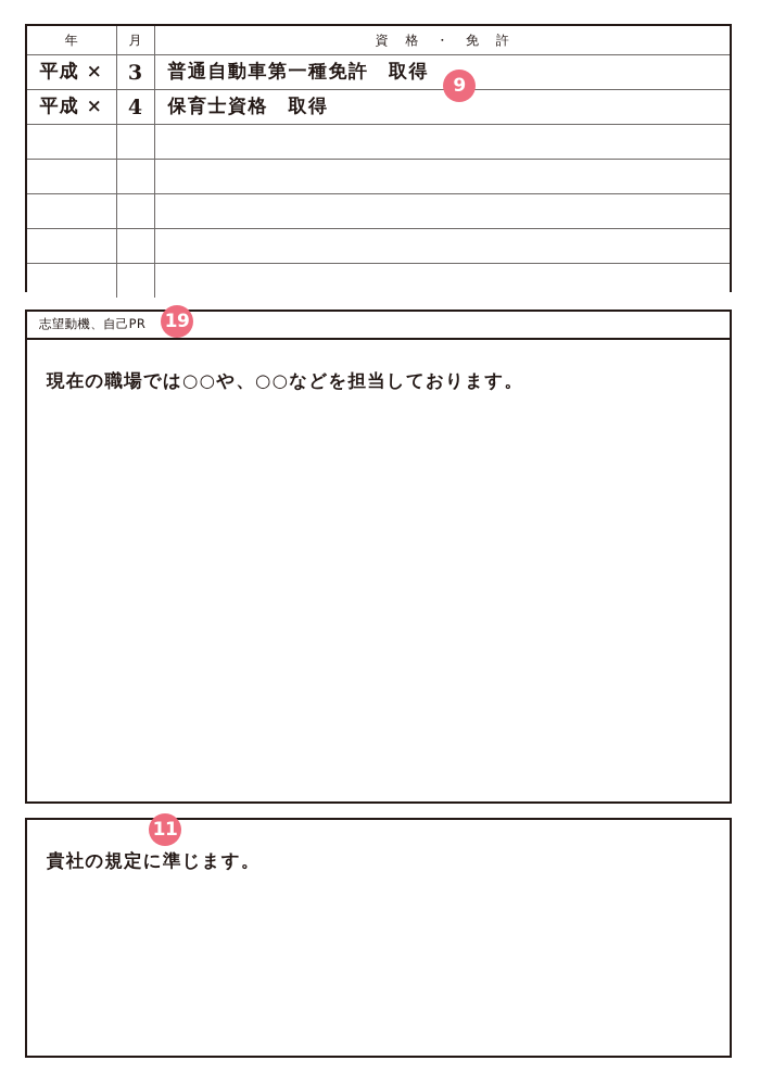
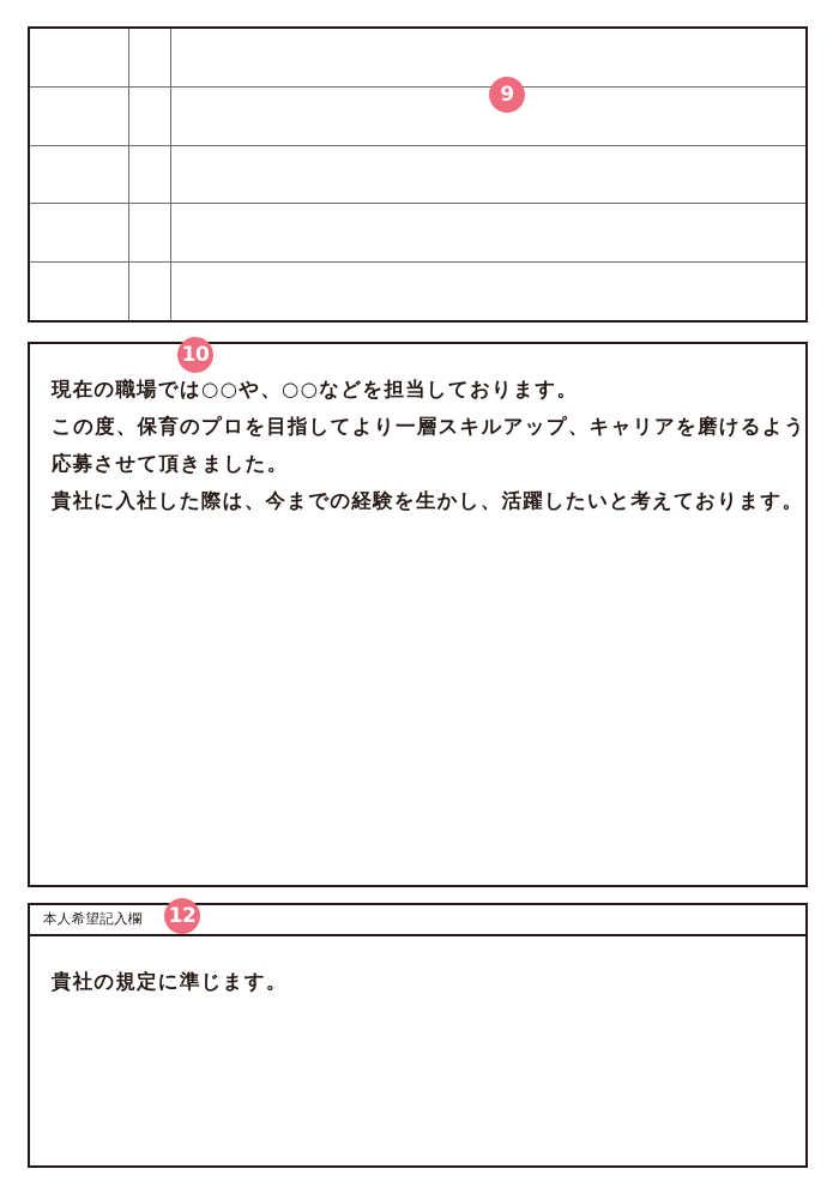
- 年	月	資 格 ・ 免 許
- 平成 ×	3	普通自動車第一種免許 取得
- 平成 ×	4	保育士資格 取得
- 志望動機、自己PR
  現在の職場では○○や、○○などを担当しております。
+ この度、保育のプロを目指してより一層スキルアップ、キャリアを磨けるよう
+ 応募させて頂きました。
+ 貴社に入社した際は、今までの経験を生かし、活躍したいと考えております。
+ 本人希望記入欄
  貴社の規定に準じます。
  9
- 19
+ 10
- 11
+ 12
